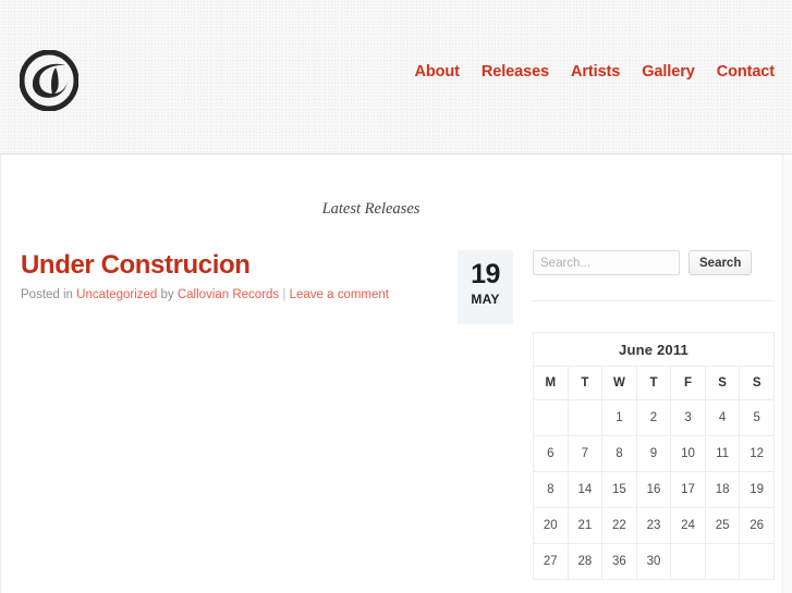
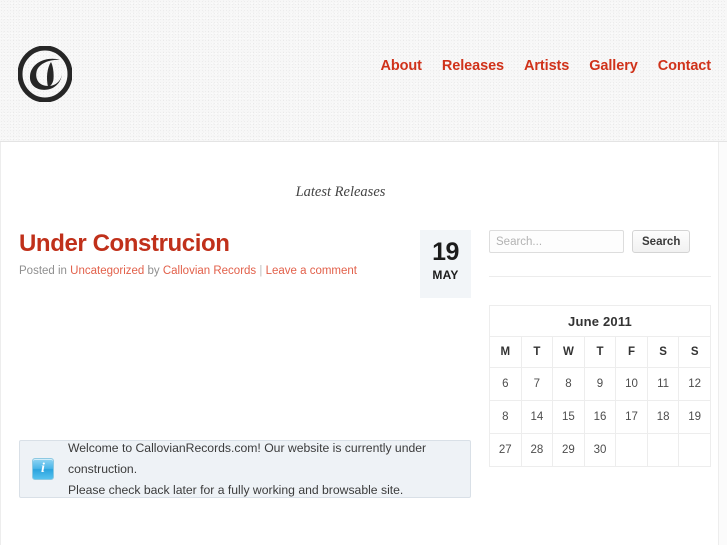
  About
  Releases
  Artists
  Gallery
  Contact
  Latest Releases
  Under Construcion
  Posted in Uncategorized by Callovian Records | Leave a comment
  19
  MAY
+ i
+ Welcome to CallovianRecords.com! Our website is currently under construction.
+ Please check back later for a fully working and browsable site.
  Search...
  Search
  June 2011
  M	T	W	T	F	S	S
- 		1	2	3	4	5
  6	7	8	9	10	11	12
  8	14	15	16	17	18	19
- 20	21	22	23	24	25	26
- 27	28	36	30
+ 27	28	29	30
